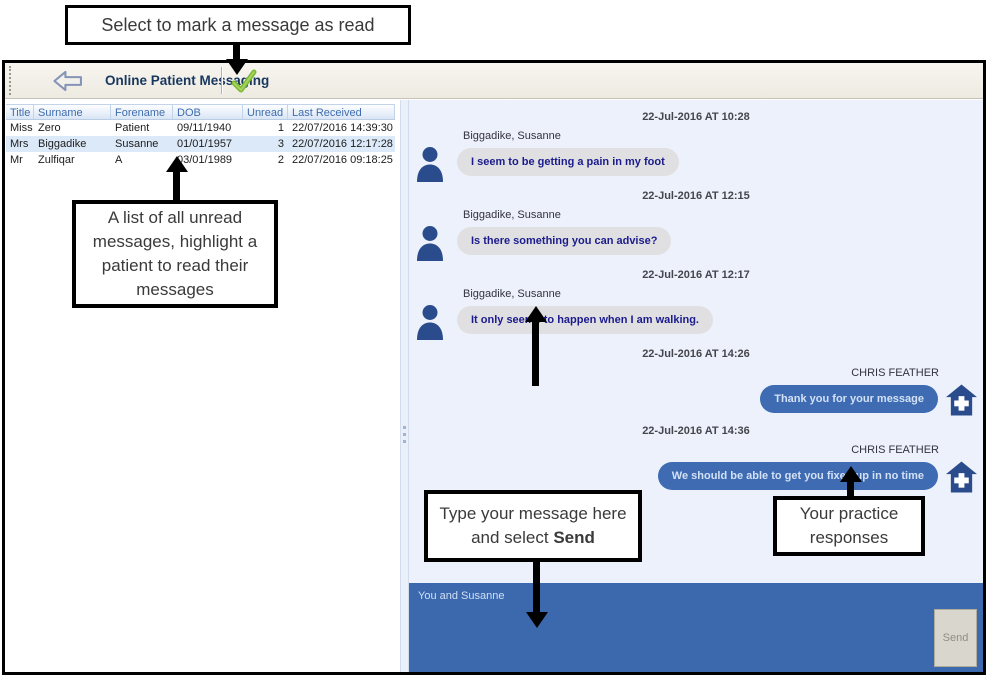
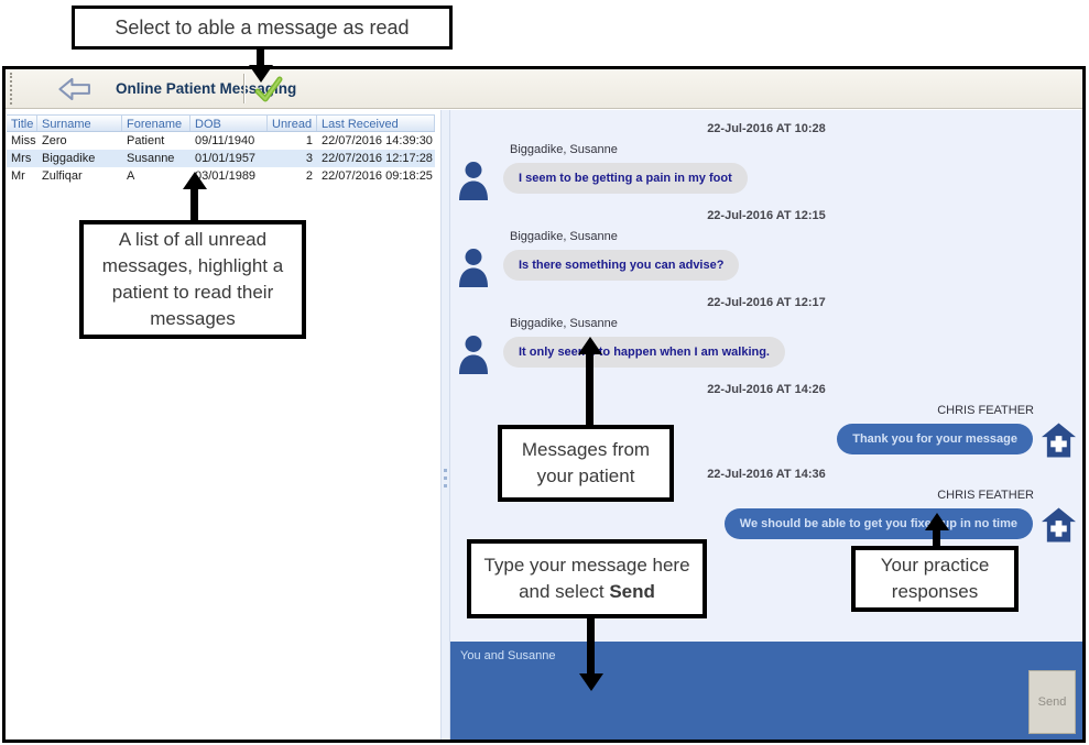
  Online Patient Messang
  Title
  Surname
  Forename
  DOB
  Unread
  Last Received
  Miss
  Zero
  Patient
  09/11/1940
  1
  22/07/2016 14:39:30
  Mrs
  Biggadike
  Susanne
  01/01/1957
  3
  22/07/2016 12:17:28
  Mr
  Zulfiqar
  A
  03/01/1989
  2
  22/07/2016 09:18:25
  22-Jul-2016 AT 10:28
  Biggadike, Susanne
  I seem to be getting a pain in my foot
  22-Jul-2016 AT 12:15
  Biggadike, Susanne
  Is there something you can advise?
  22-Jul-2016 AT 12:17
  Biggadike, Susanne
  It only seem to happen when I am walking.
  22-Jul-2016 AT 14:26
  CHRIS FEATHER
  Thank you for your message
  22-Jul-2016 AT 14:36
  CHRIS FEATHER
  We should be able to get you fixed up in no time
  You and Susanne
  Send
- Select to mark a message as read
+ Select to able a message as read
  A list of all unread messages, highlight a patient to read their messages
+ Messages from your patient
  Type your message here and select Send
  Your practice responses
